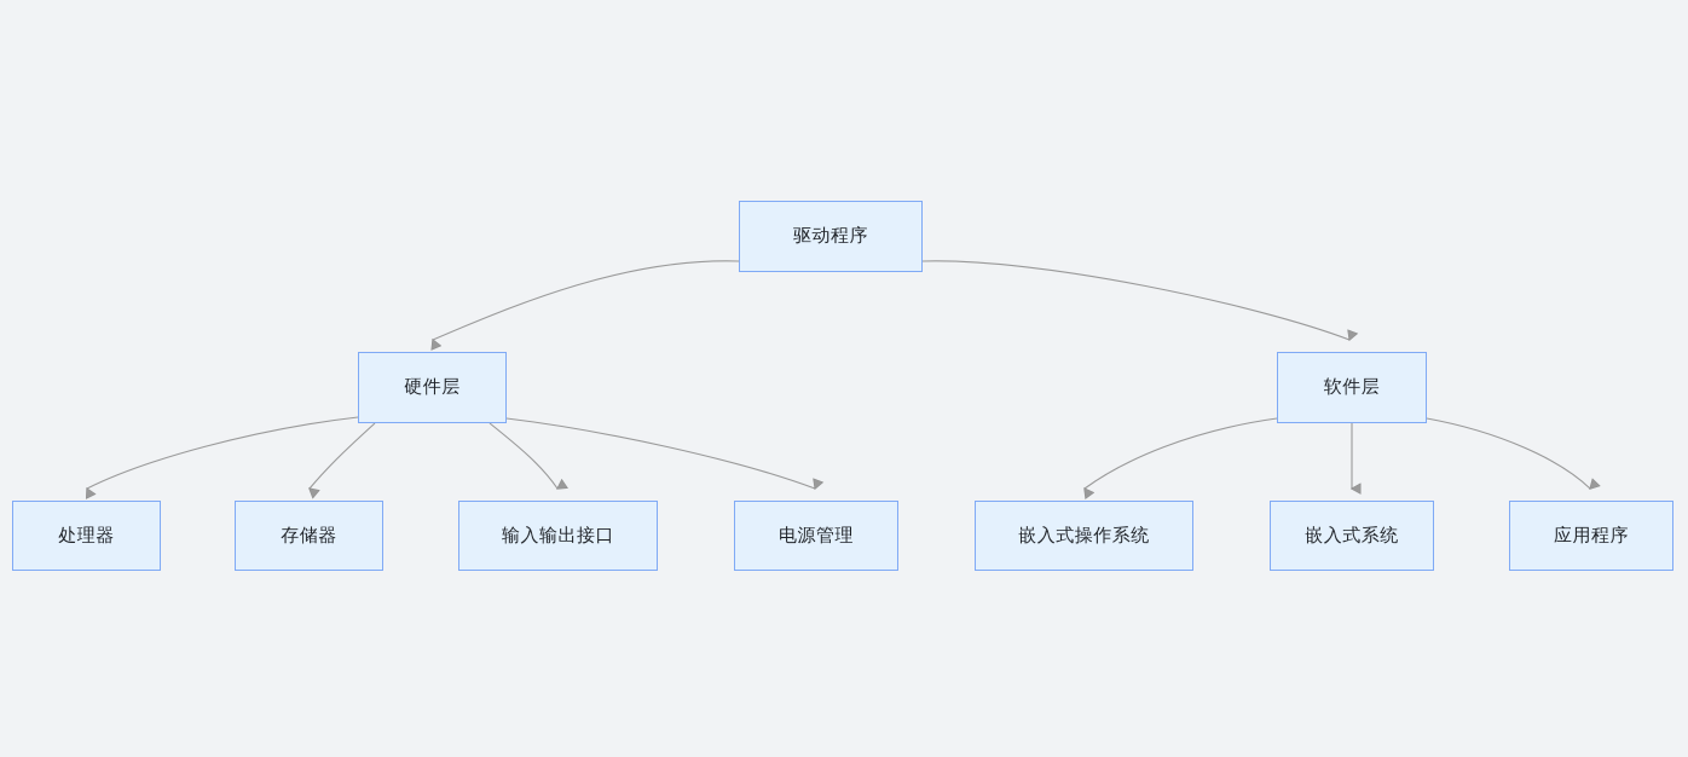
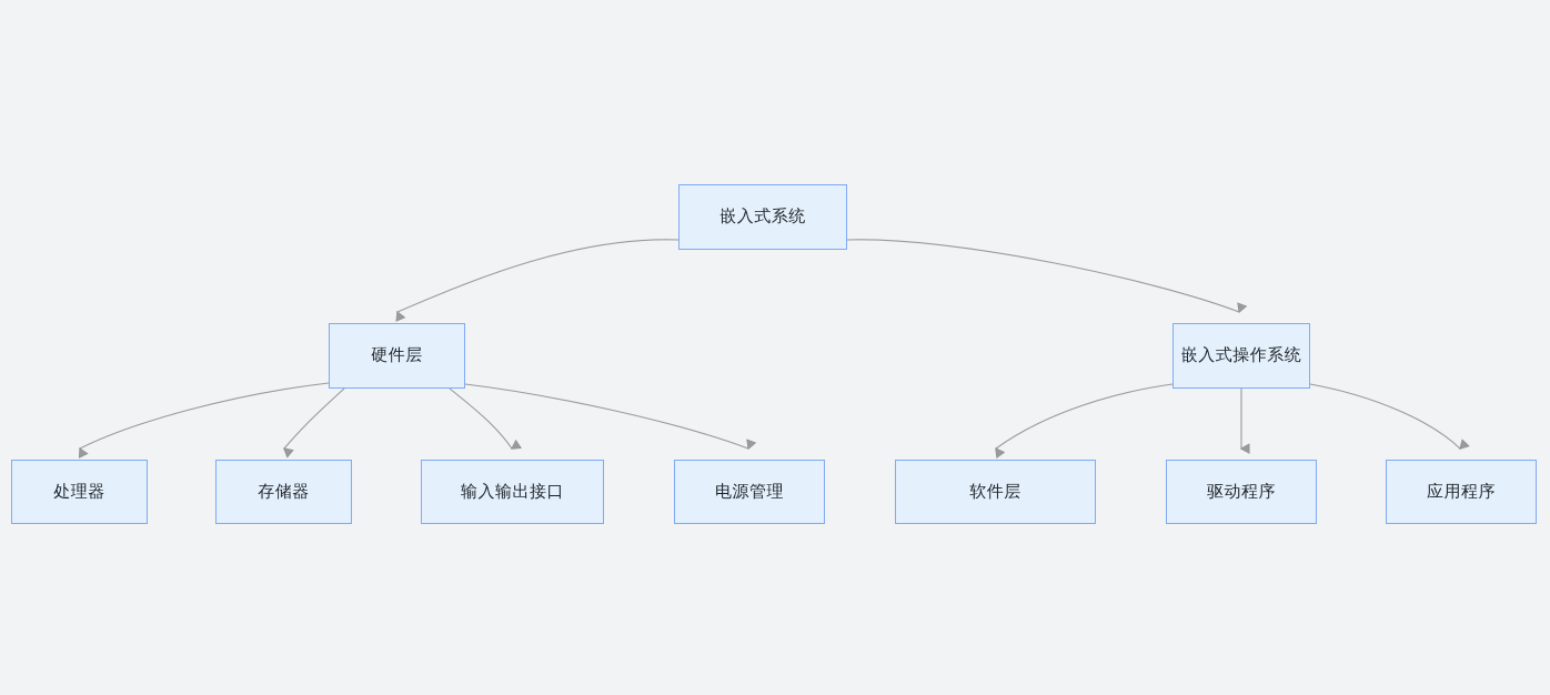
- 驱动程序
+ 嵌入式系统
  硬件层
- 软件层
+ 嵌入式操作系统
  处理器
  存储器
  输入输出接口
  电源管理
- 嵌入式操作系统
+ 软件层
- 嵌入式系统
+ 驱动程序
  应用程序
